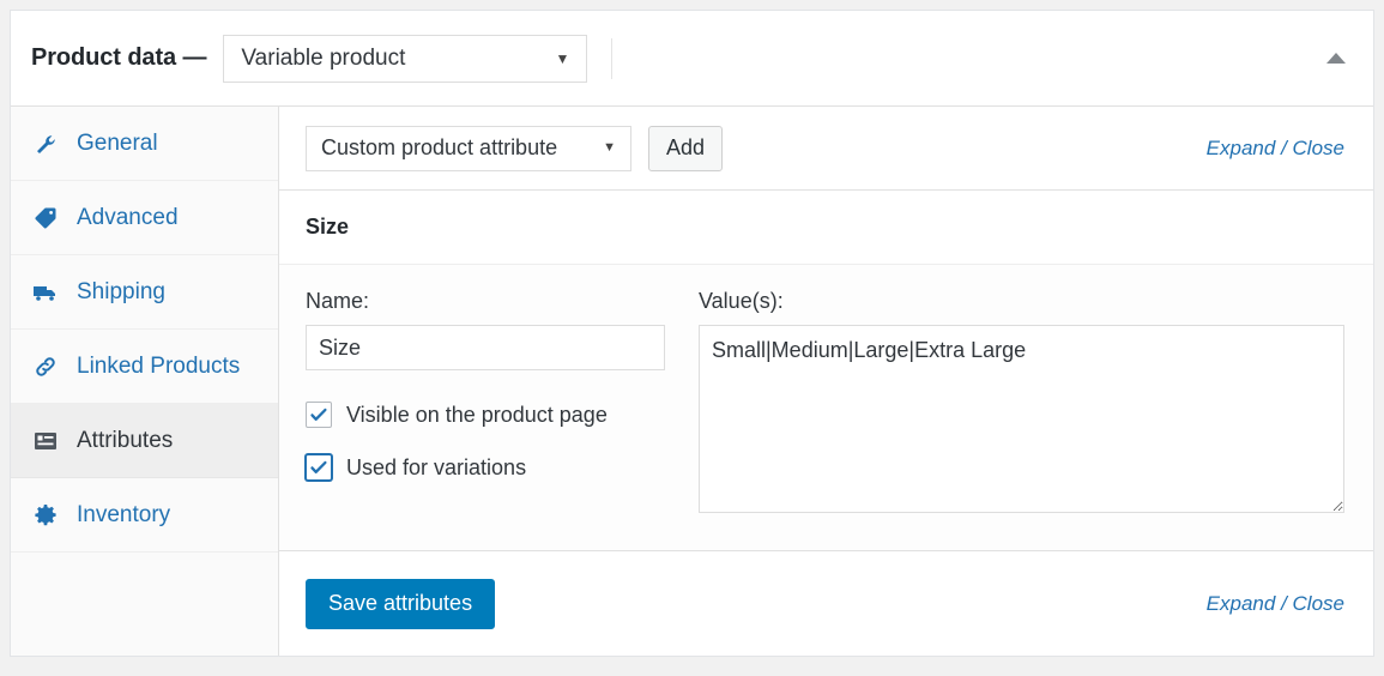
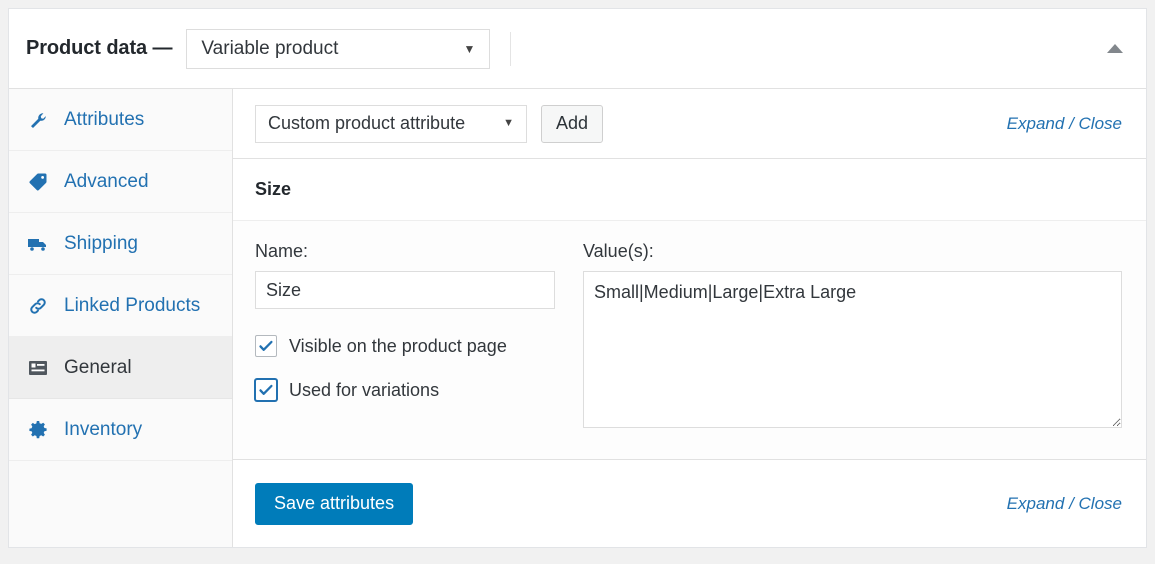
  Product data —
  Variable product
  ▼
- General
+ Attributes
  Advanced
  Shipping
  Linked Products
- Attributes
+ General
  Inventory
  Custom product attribute
  ▼
  Add
  Expand / Close
  Size
  Name:
  Size
  Visible on the product page
  Used for variations
  Value(s):
  Small|Medium|Large|Extra Large
  Save attributes
  Expand / Close
